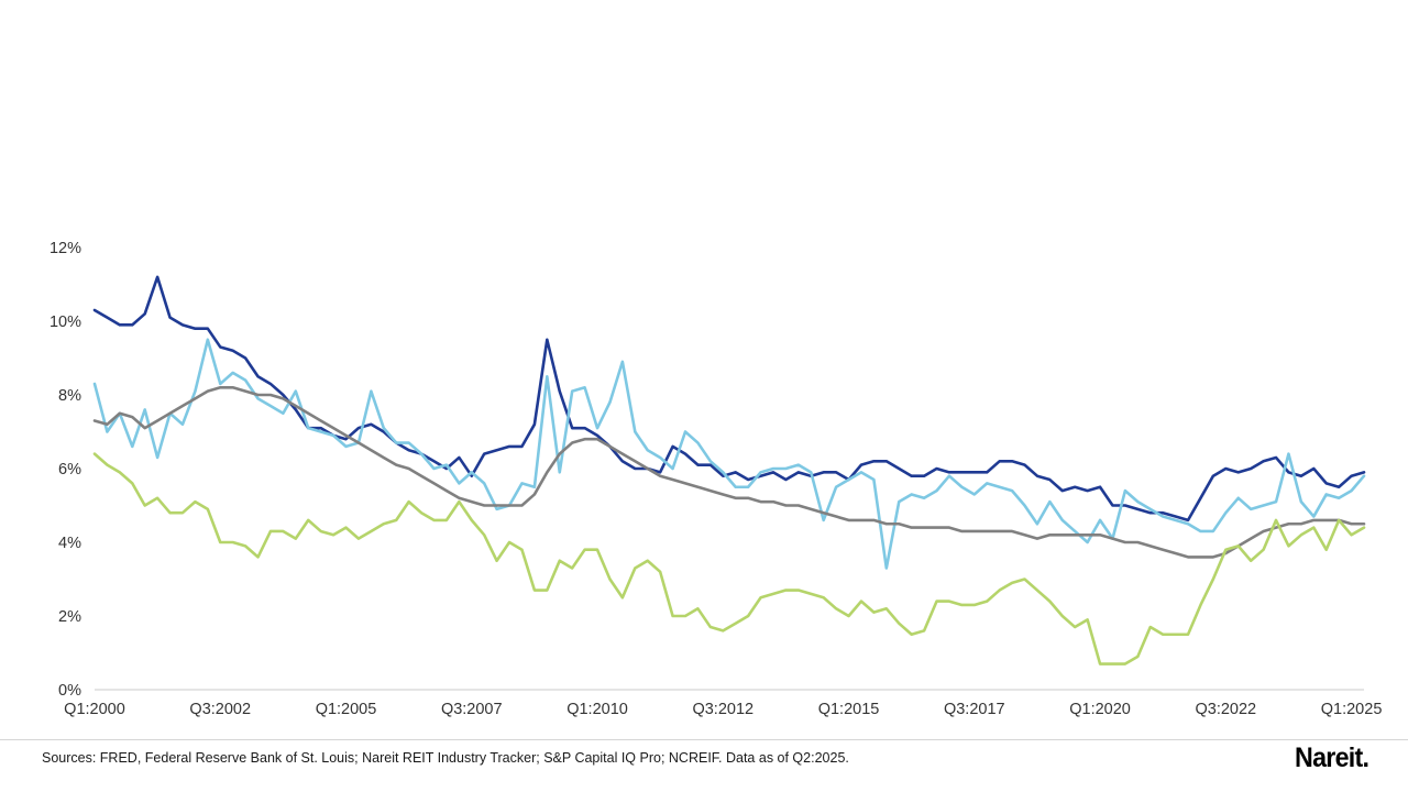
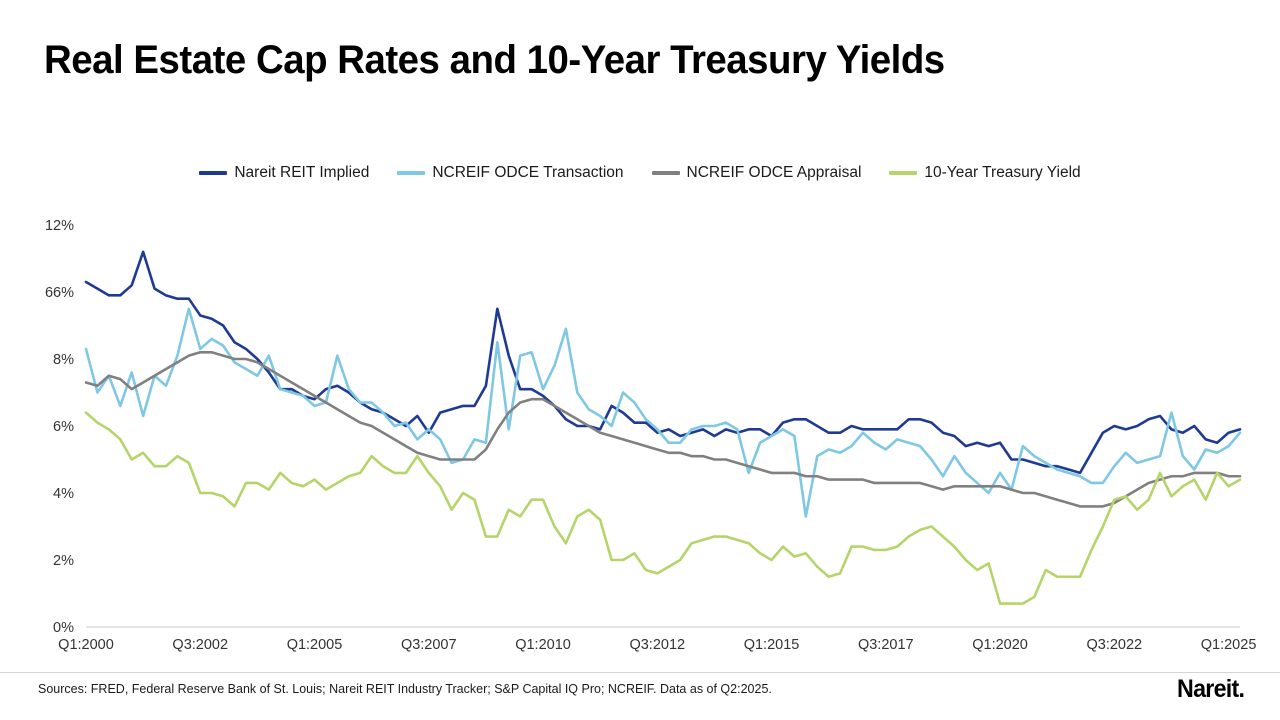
+ Real Estate Cap Rates and 10-Year Treasury Yields
+ Nareit REIT Implied
+ NCREIF ODCE Transaction
+ NCREIF ODCE Appraisal
+ 10-Year Treasury Yield
  0%
  2%
  4%
  6%
  8%
- 10%
+ 66%
  12%
  Q1:2000
  Q3:2002
  Q1:2005
  Q3:2007
  Q1:2010
  Q3:2012
  Q1:2015
  Q3:2017
  Q1:2020
  Q3:2022
  Q1:2025
  Sources: FRED, Federal Reserve Bank of St. Louis; Nareit REIT Industry Tracker; S&P Capital IQ Pro; NCREIF. Data as of Q2:2025.
  Nareit.
